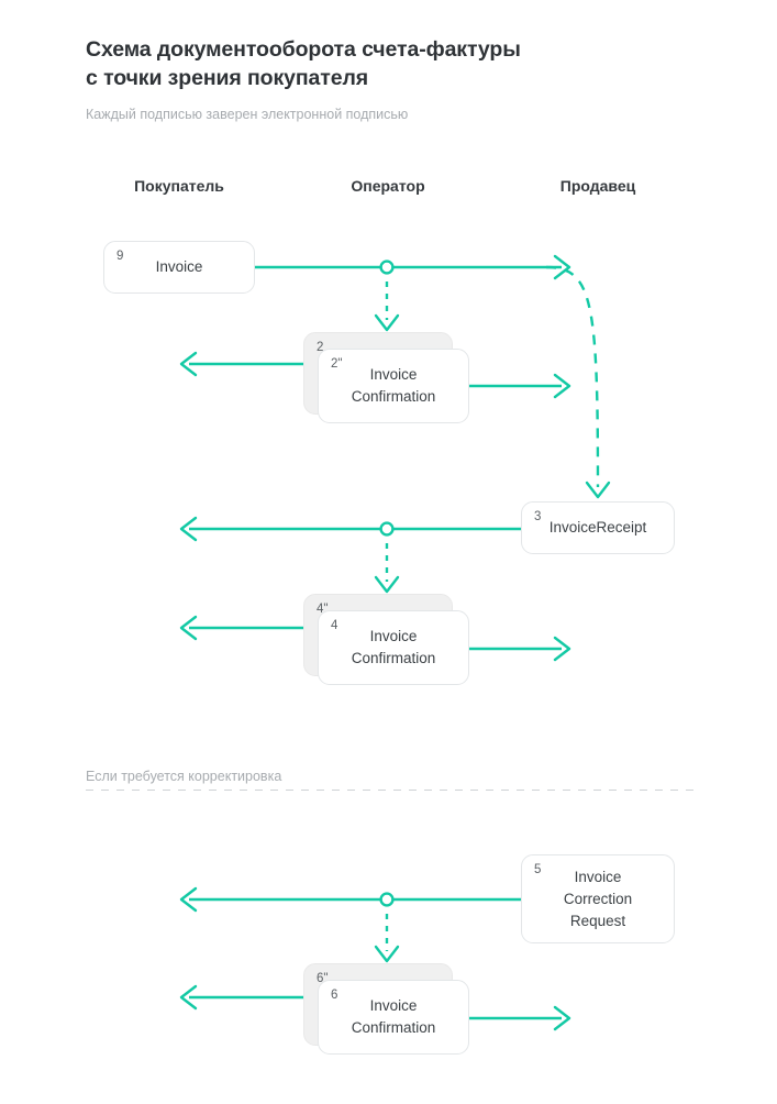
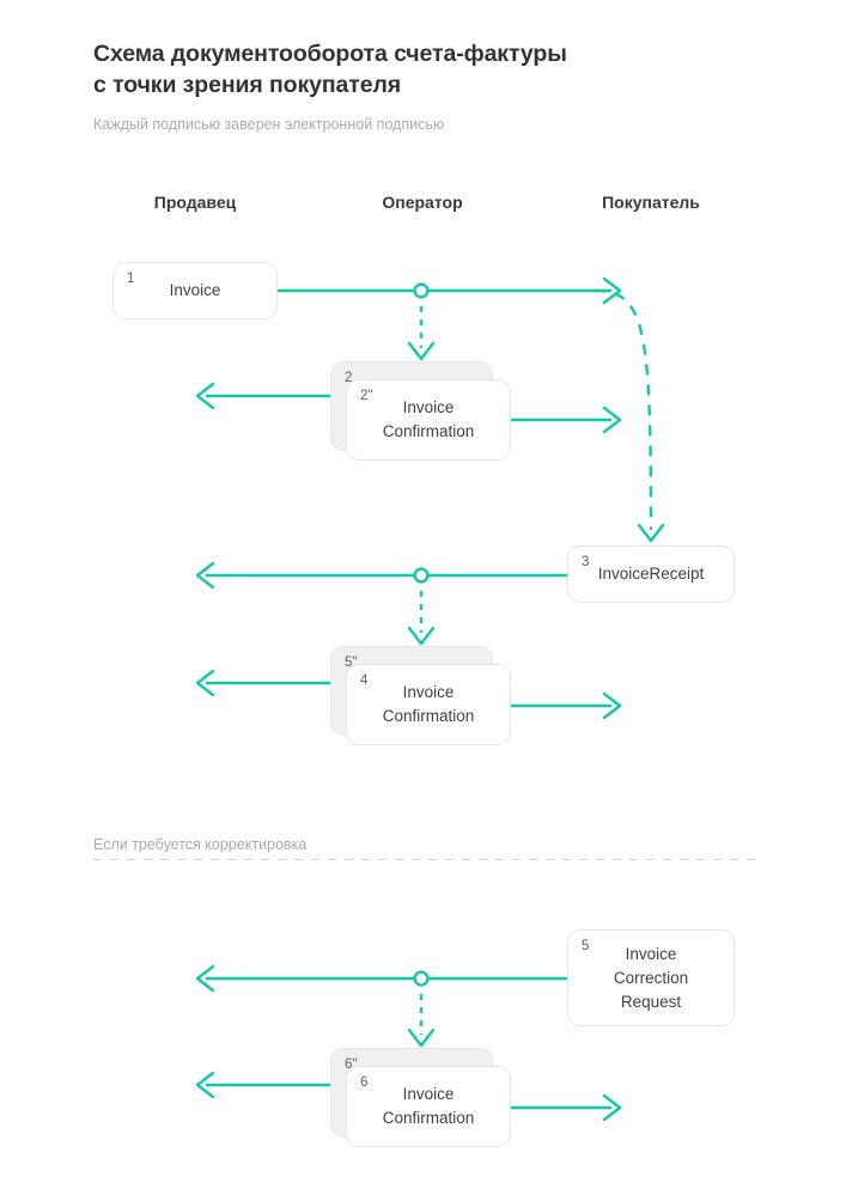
  Схема документооборота счета-фактуры
  с точки зрения покупателя
  Каждый подписью заверен электронной подписью
- Покупатель
+ Продавец
  Оператор
- Продавец
+ Покупатель
- 9
+ 1
  Invoice
  2
  2"
  Invoice
  Confirmation
  3
  InvoiceReceipt
- 4"
+ 5"
  4
  Invoice
  Confirmation
  5
  Invoice
  Correction
  Request
  6"
  6
  Invoice
  Confirmation
  Если требуется корректировка
